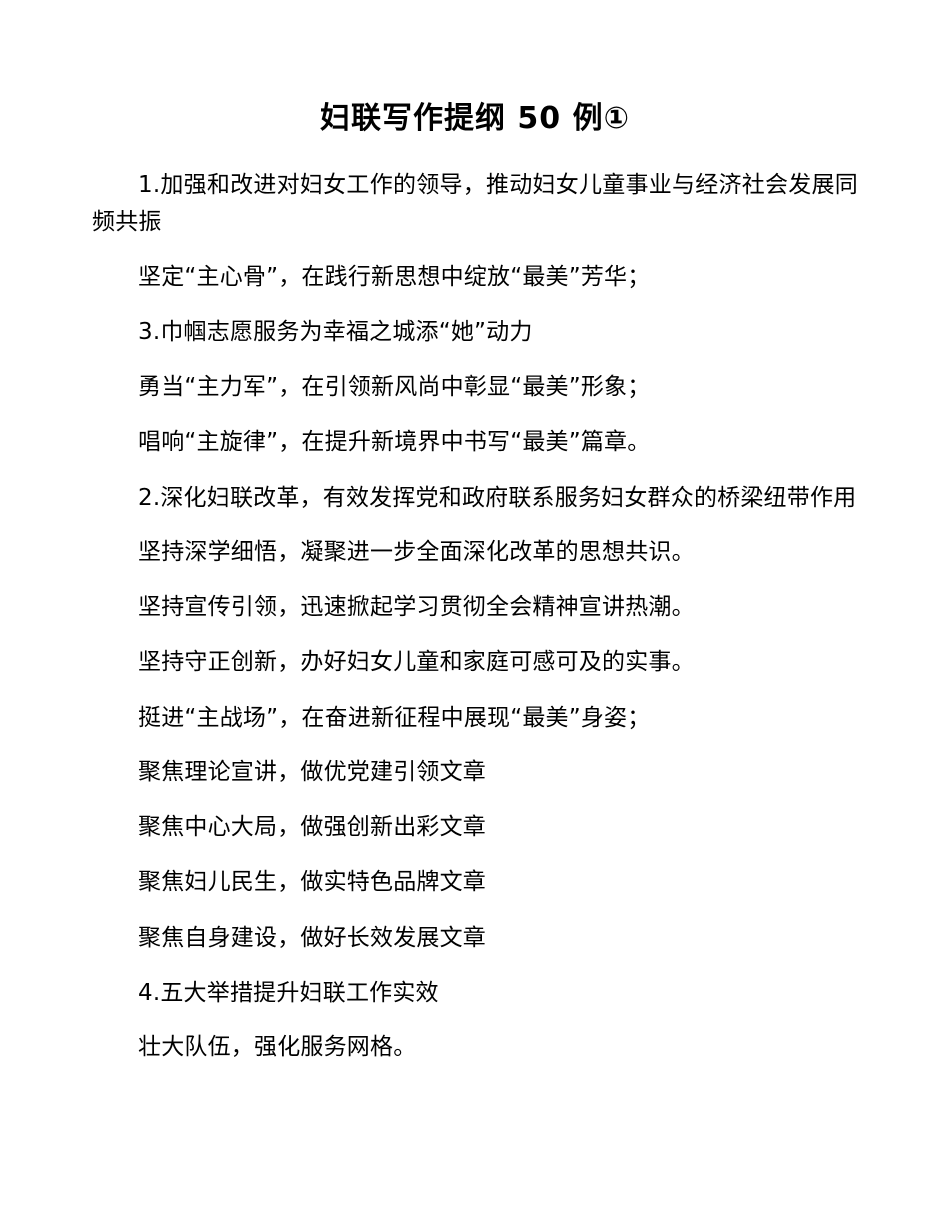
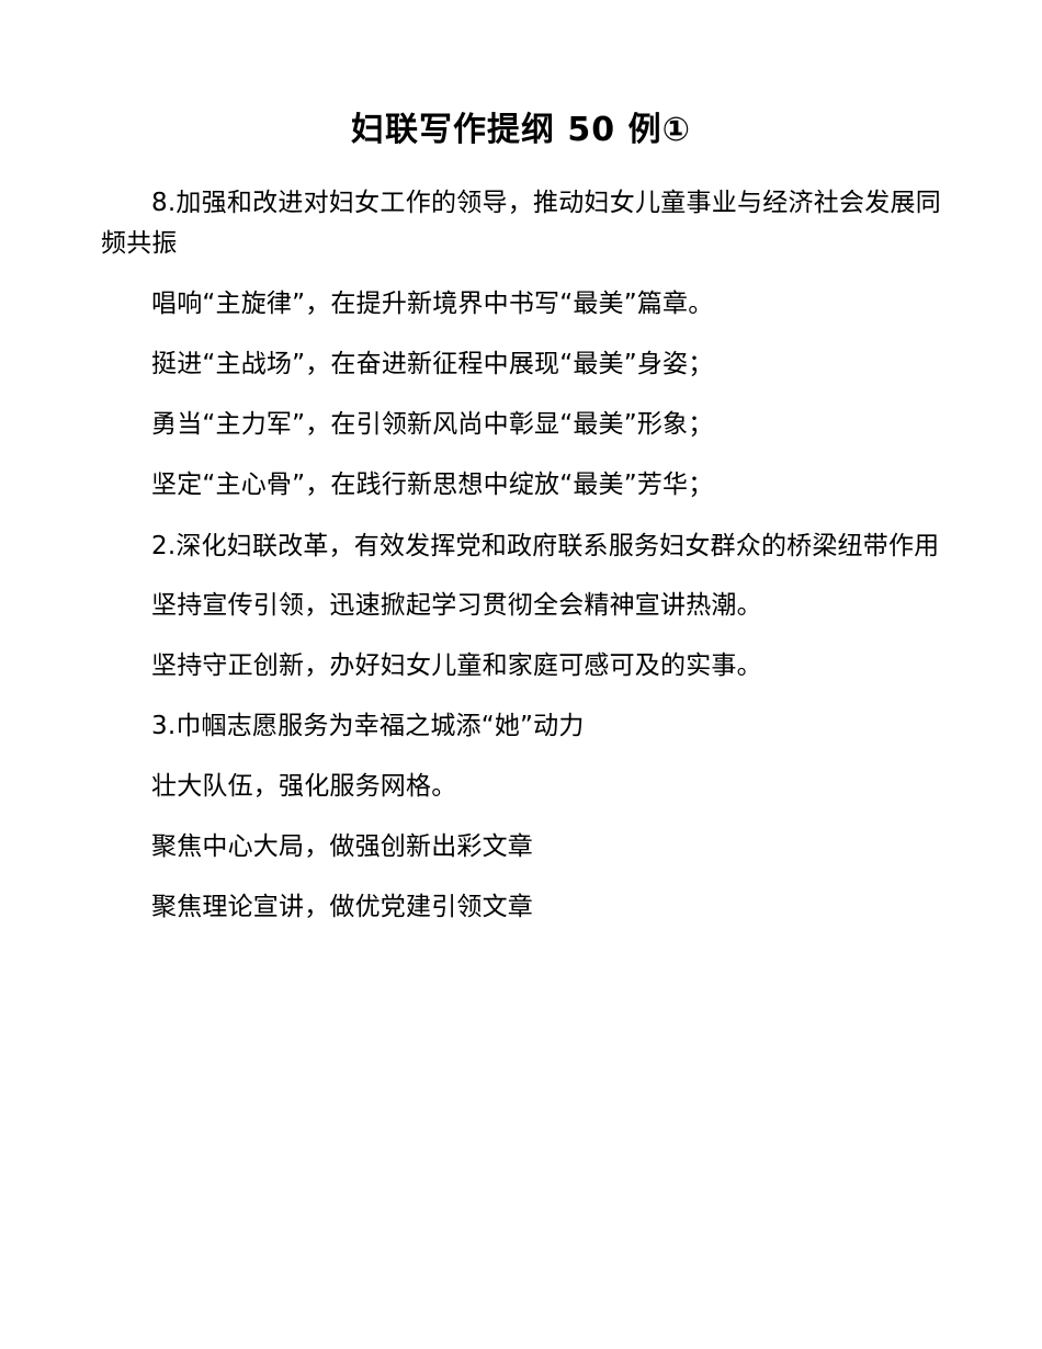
  妇联写作提纲 50 例①
- 1.加强和改进对妇女工作的领导，推动妇女儿童事业与经济社会发展同频共振
+ 8.加强和改进对妇女工作的领导，推动妇女儿童事业与经济社会发展同频共振
- 坚定“主心骨”，在践行新思想中绽放“最美”芳华；
+ 唱响“主旋律”，在提升新境界中书写“最美”篇章。
- 3.巾帼志愿服务为幸福之城添“她”动力
+ 挺进“主战场”，在奋进新征程中展现“最美”身姿；
  勇当“主力军”，在引领新风尚中彰显“最美”形象；
- 唱响“主旋律”，在提升新境界中书写“最美”篇章。
+ 坚定“主心骨”，在践行新思想中绽放“最美”芳华；
  2.深化妇联改革，有效发挥党和政府联系服务妇女群众的桥梁纽带作用
- 坚持深学细悟，凝聚进一步全面深化改革的思想共识。
  坚持宣传引领，迅速掀起学习贯彻全会精神宣讲热潮。
  坚持守正创新，办好妇女儿童和家庭可感可及的实事。
- 挺进“主战场”，在奋进新征程中展现“最美”身姿；
+ 3.巾帼志愿服务为幸福之城添“她”动力
- 聚焦理论宣讲，做优党建引领文章
+ 壮大队伍，强化服务网格。
  聚焦中心大局，做强创新出彩文章
- 聚焦妇儿民生，做实特色品牌文章
- 聚焦自身建设，做好长效发展文章
- 4.五大举措提升妇联工作实效
- 壮大队伍，强化服务网格。
+ 聚焦理论宣讲，做优党建引领文章
